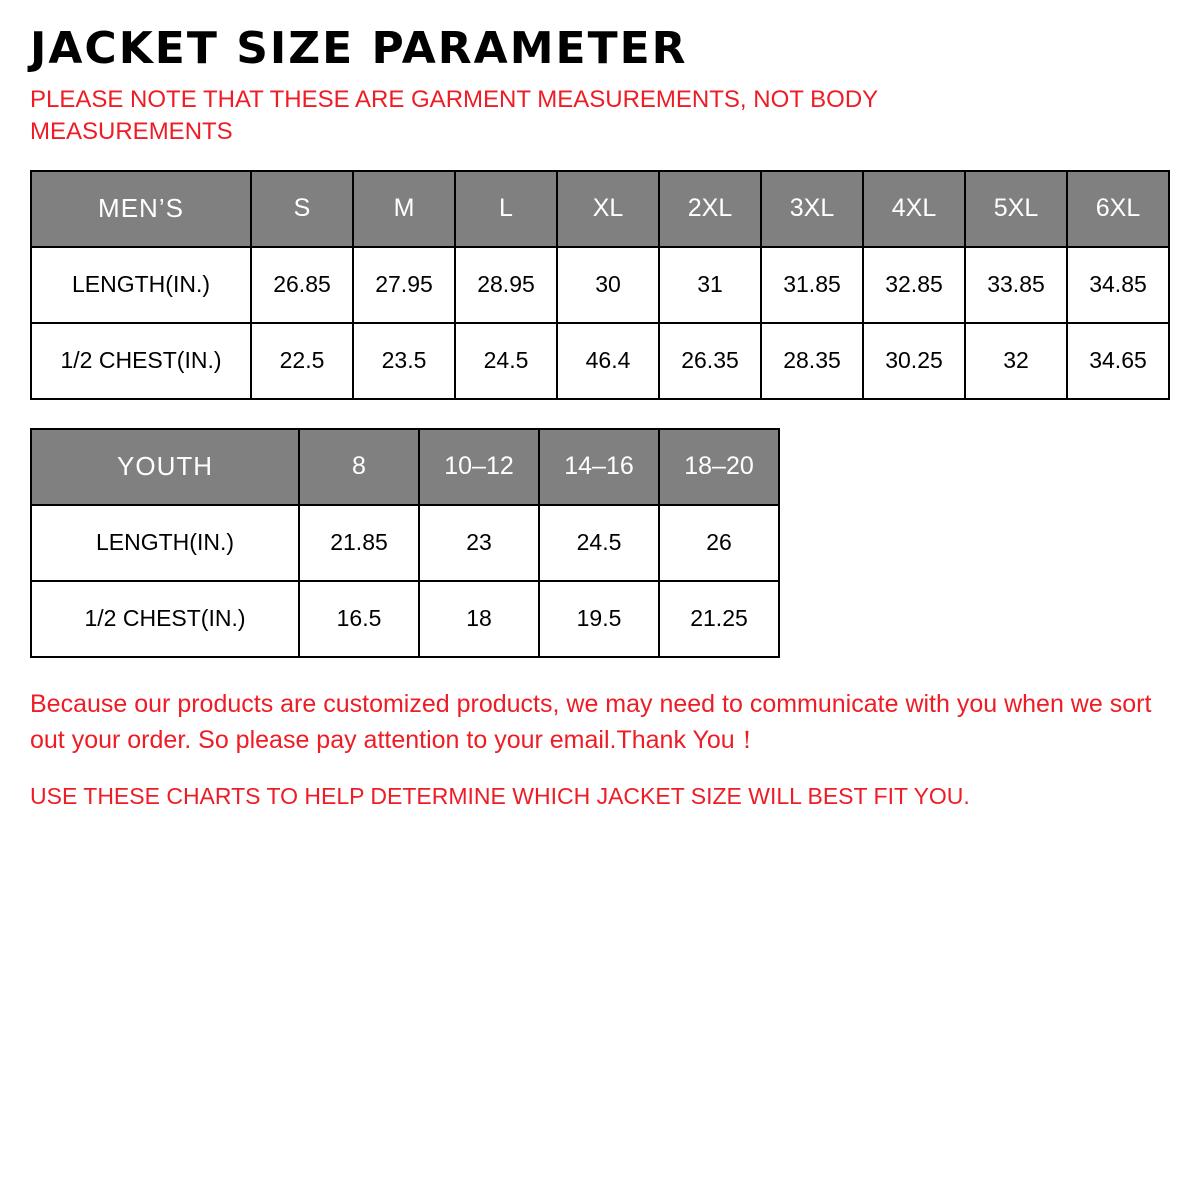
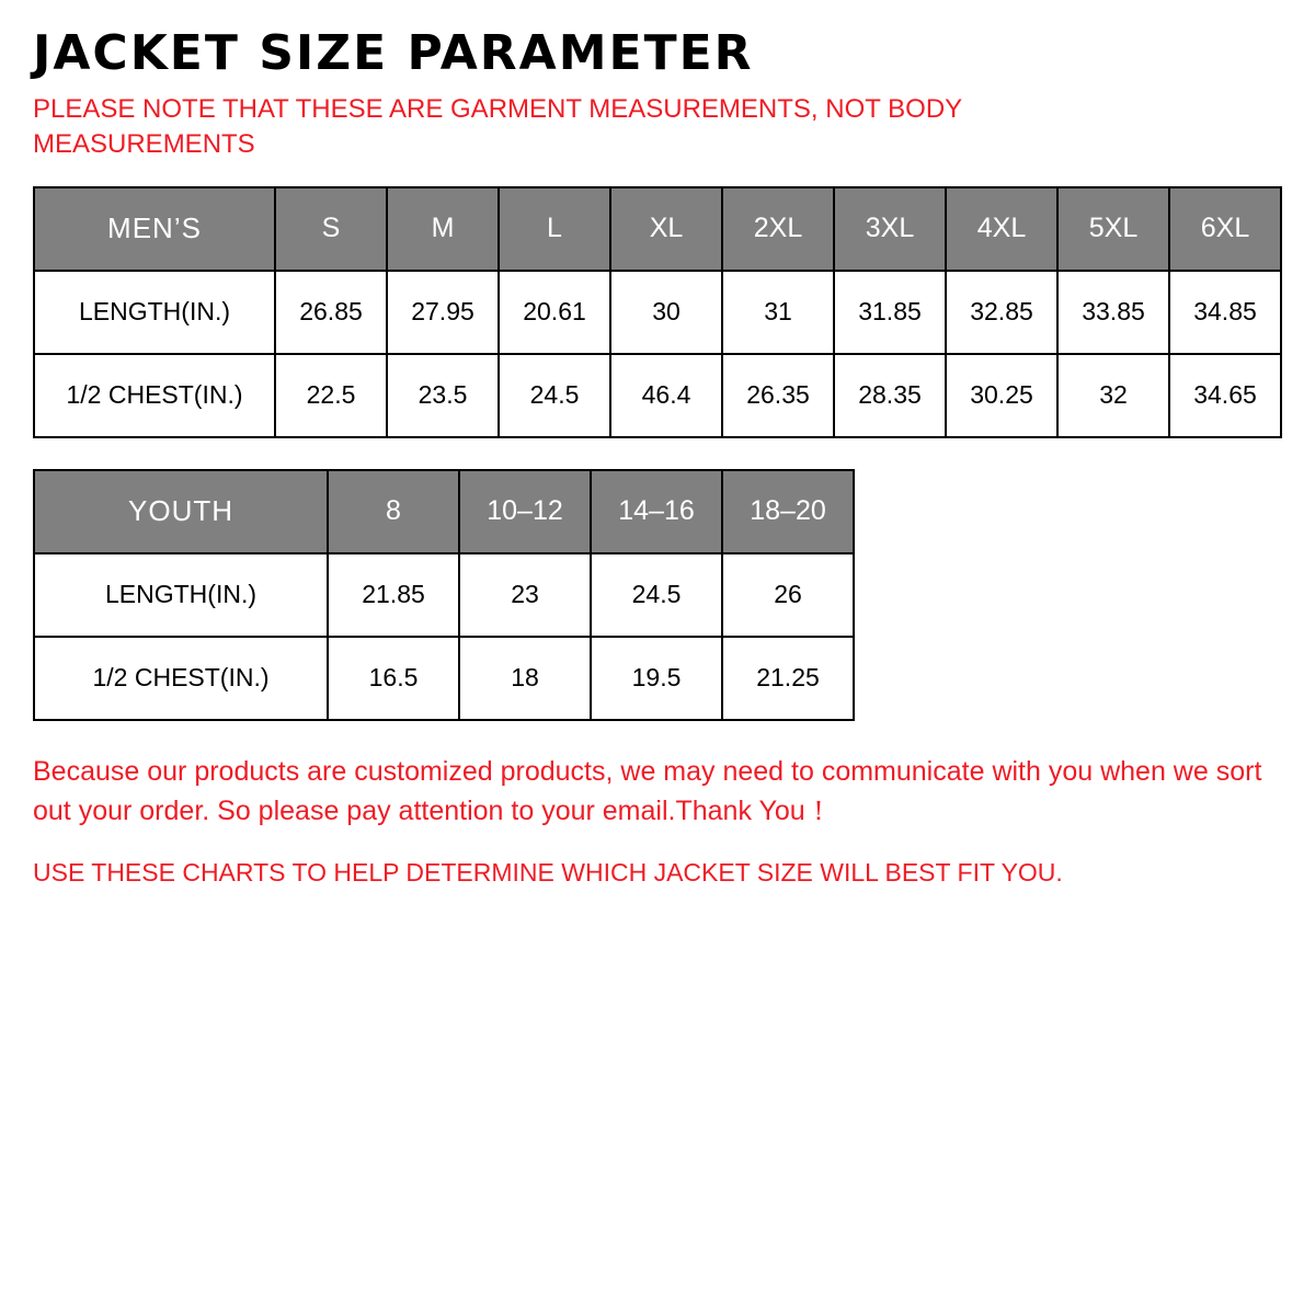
  JACKET SIZE PARAMETER
  PLEASE NOTE THAT THESE ARE GARMENT MEASUREMENTS, NOT BODY MEASUREMENTS
  MEN’S	S	M	L	XL	2XL	3XL	4XL	5XL	6XL
- LENGTH(IN.)	26.85	27.95	28.95	30	31	31.85	32.85	33.85	34.85
+ LENGTH(IN.)	26.85	27.95	20.61	30	31	31.85	32.85	33.85	34.85
  1/2 CHEST(IN.)	22.5	23.5	24.5	46.4	26.35	28.35	30.25	32	34.65
  YOUTH	8	10–12	14–16	18–20
  LENGTH(IN.)	21.85	23	24.5	26
  1/2 CHEST(IN.)	16.5	18	19.5	21.25
  Because our products are customized products, we may need to communicate with you when we sort out your order. So please pay attention to your email.Thank You！
  USE THESE CHARTS TO HELP DETERMINE WHICH JACKET SIZE WILL BEST FIT YOU.
